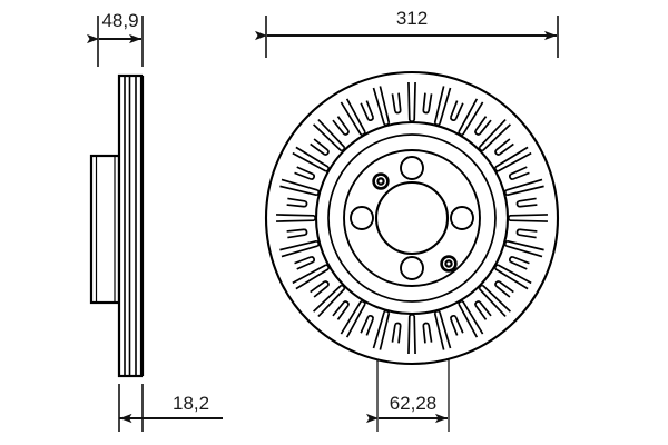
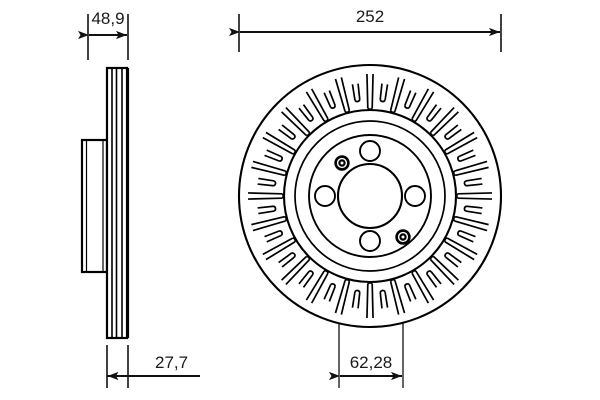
  48,9
- 18,2
+ 27,7
- 312
+ 252
  62,28
